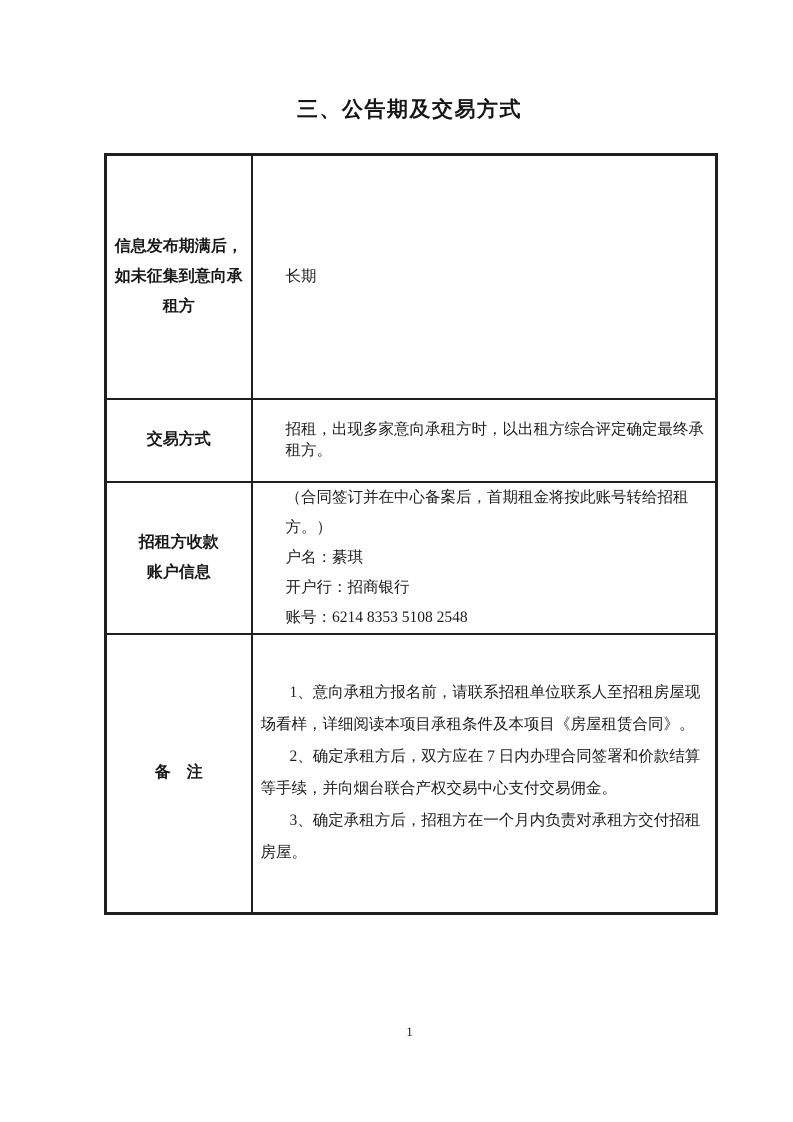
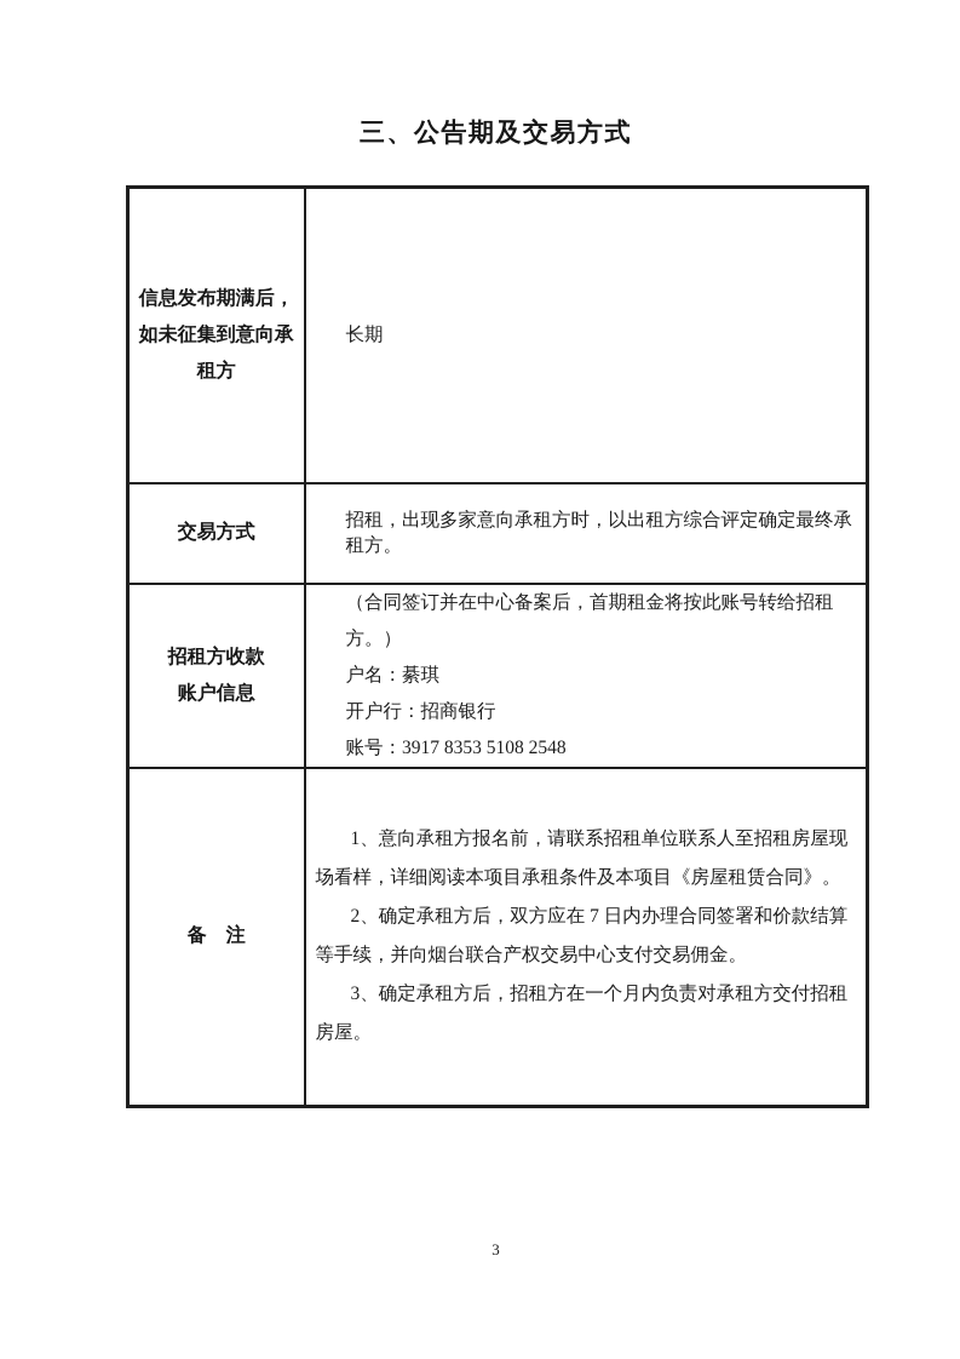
  三、公告期及交易方式
  信息发布期满后，如未征集到意向承租方	长期
  交易方式	招租，出现多家意向承租方时，以出租方综合评定确定最终承租方。
- 招租方收款 账户信息	（合同签订并在中心备案后，首期租金将按此账号转给招租方。） 户名：綦琪 开户行：招商银行 账号：6214 8353 5108 2548
+ 招租方收款 账户信息	（合同签订并在中心备案后，首期租金将按此账号转给招租方。） 户名：綦琪 开户行：招商银行 账号：3917 8353 5108 2548
  备 注	1、意向承租方报名前，请联系招租单位联系人至招租房屋现场看样，详细阅读本项目承租条件及本项目《房屋租赁合同》。 2、确定承租方后，双方应在 7 日内办理合同签署和价款结算等手续，并向烟台联合产权交易中心支付交易佣金。 3、确定承租方后，招租方在一个月内负责对承租方交付招租房屋。
- 1
+ 3
